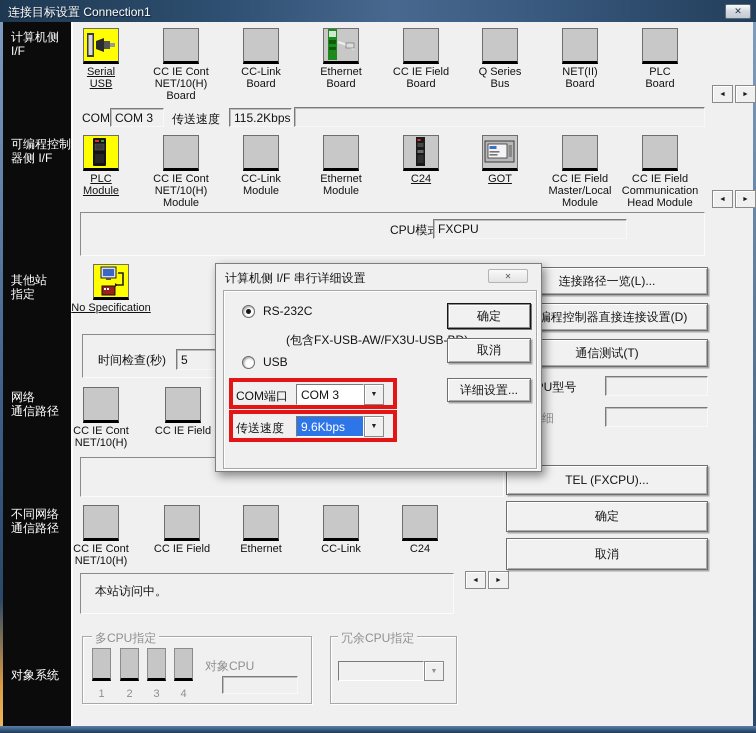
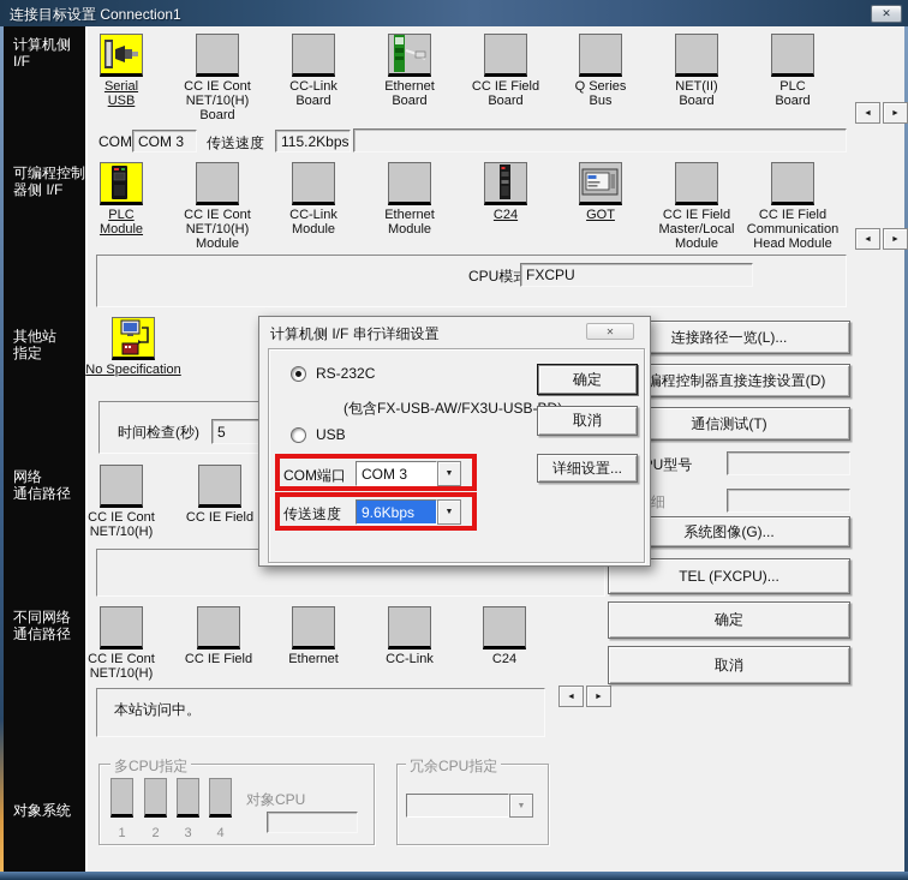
  连接目标设置 Connection1
  ✕
  计算机侧
  I/F
  可编程控制
  器侧 I/F
  其他站
  指定
  网络
  通信路径
  不同网络
  通信路径
  对象系统
  Serial
  USB
  CC IE Cont
  NET/10(H)
  Board
  CC-Link
  Board
  Ethernet
  Board
  CC IE Field
  Board
  Q Series
  Bus
  NET(II)
  Board
  PLC
  Board
  COM
  COM 3
  传送速度
  115.2Kbps
  PLC
  Module
  CC IE Cont
  NET/10(H)
  Module
  CC-Link
  Module
  Ethernet
  Module
  C24
  GOT
  CC IE Field
  Master/Local
  Module
  CC IE Field
  Communication
  Head Module
  CPU模
  FXCPU
  No Specification
  时间检查(秒)
  5
  CC IE Cont
  NET/10(H)
  CC IE Field
  CC IE Cont
  NET/10(H)
  CC IE Field
  Ethernet
  CC-Link
  C24
  本站访问中。
  多CPU指定
  1
  2
  3
  4
  对象CPU
  冗余CPU指定
  连接路径一览(L)...
  编程控制器直接连接设置(D)
  通信测试(T)
+ 系统图像(G)...
  TEL (FXCPU)...
  确定
  取消
  计算机侧 I/F 串行详细设置
  ✕
  RS-232C
  (包含FX-USB-AW/FX3U-USB-
  USB
  COM端口
  COM 3
  传送速度
  9.6Kbps
  确定
  取消
  详细设置...
